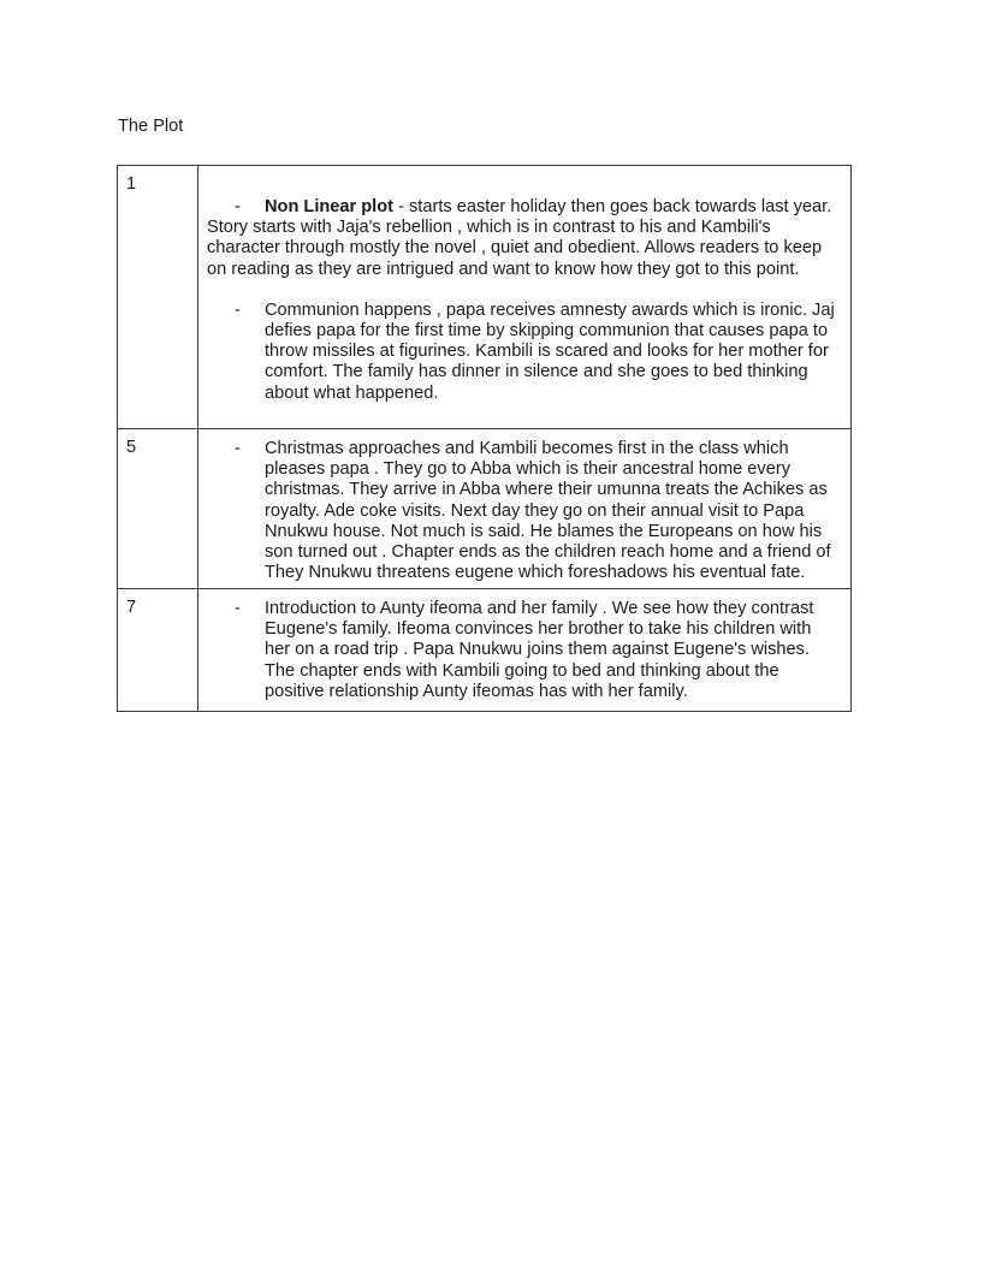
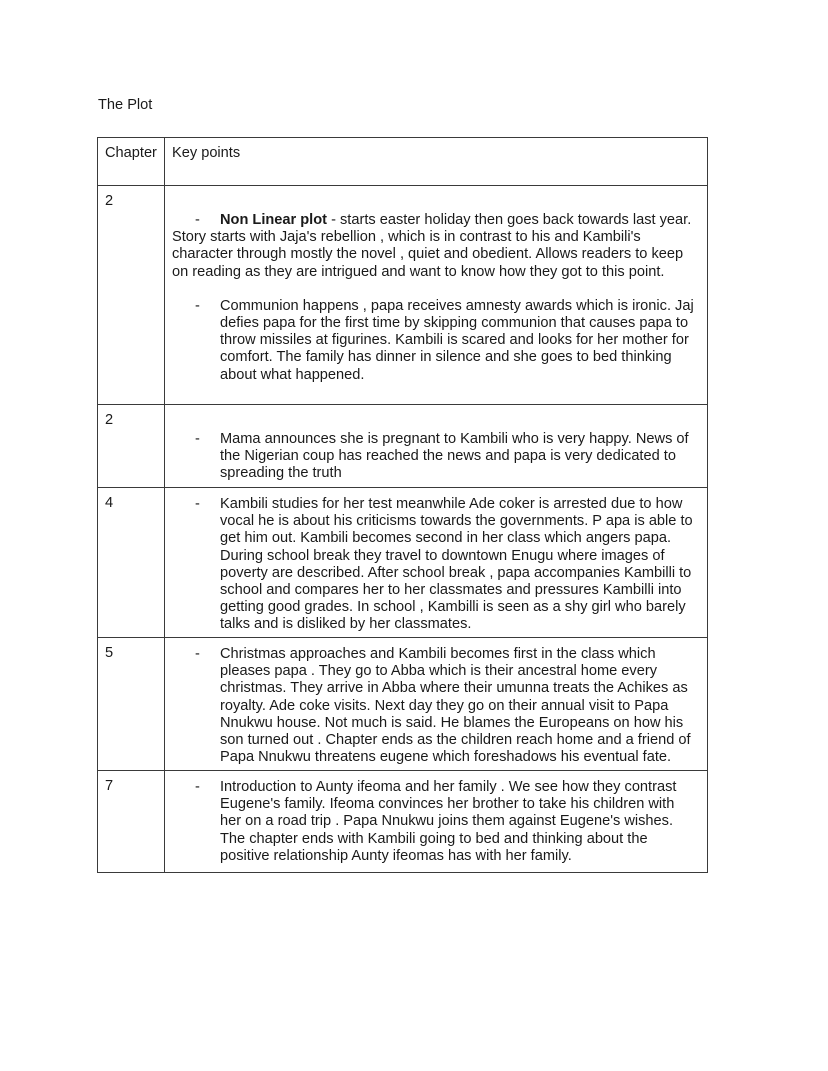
  The Plot
+ Chapter	Key points
- 1	- Non Linear plot - starts easter holiday then goes back towards last year. Story starts with Jaja's rebellion , which is in contrast to his and Kambili's character through mostly the novel , quiet and obedient. Allows readers to keep on reading as they are intrigued and want to know how they got to this point. - Communion happens , papa receives amnesty awards which is ironic. Jaj defies papa for the first time by skipping communion that causes papa to throw missiles at figurines. Kambili is scared and looks for her mother for comfort. The family has dinner in silence and she goes to bed thinking about what happened.
+ 2	- Non Linear plot - starts easter holiday then goes back towards last year. Story starts with Jaja's rebellion , which is in contrast to his and Kambili's character through mostly the novel , quiet and obedient. Allows readers to keep on reading as they are intrigued and want to know how they got to this point. - Communion happens , papa receives amnesty awards which is ironic. Jaj defies papa for the first time by skipping communion that causes papa to throw missiles at figurines. Kambili is scared and looks for her mother for comfort. The family has dinner in silence and she goes to bed thinking about what happened.
+ 2	- Mama announces she is pregnant to Kambili who is very happy. News of the Nigerian coup has reached the news and papa is very dedicated to spreading the truth
+ 4	- Kambili studies for her test meanwhile Ade coker is arrested due to how vocal he is about his criticisms towards the governments. P apa is able to get him out. Kambili becomes second in her class which angers papa. During school break they travel to downtown Enugu where images of poverty are described. After school break , papa accompanies Kambilli to school and compares her to her classmates and pressures Kambilli into getting good grades. In school , Kambilli is seen as a shy girl who barely talks and is disliked by her classmates.
- 5	- Christmas approaches and Kambili becomes first in the class which pleases papa . They go to Abba which is their ancestral home every christmas. They arrive in Abba where their umunna treats the Achikes as royalty. Ade coke visits. Next day they go on their annual visit to Papa Nnukwu house. Not much is said. He blames the Europeans on how his son turned out . Chapter ends as the children reach home and a friend of They Nnukwu threatens eugene which foreshadows his eventual fate.
+ 5	- Christmas approaches and Kambili becomes first in the class which pleases papa . They go to Abba which is their ancestral home every christmas. They arrive in Abba where their umunna treats the Achikes as royalty. Ade coke visits. Next day they go on their annual visit to Papa Nnukwu house. Not much is said. He blames the Europeans on how his son turned out . Chapter ends as the children reach home and a friend of Papa Nnukwu threatens eugene which foreshadows his eventual fate.
  7	- Introduction to Aunty ifeoma and her family . We see how they contrast Eugene's family. Ifeoma convinces her brother to take his children with her on a road trip . Papa Nnukwu joins them against Eugene's wishes. The chapter ends with Kambili going to bed and thinking about the positive relationship Aunty ifeomas has with her family.
